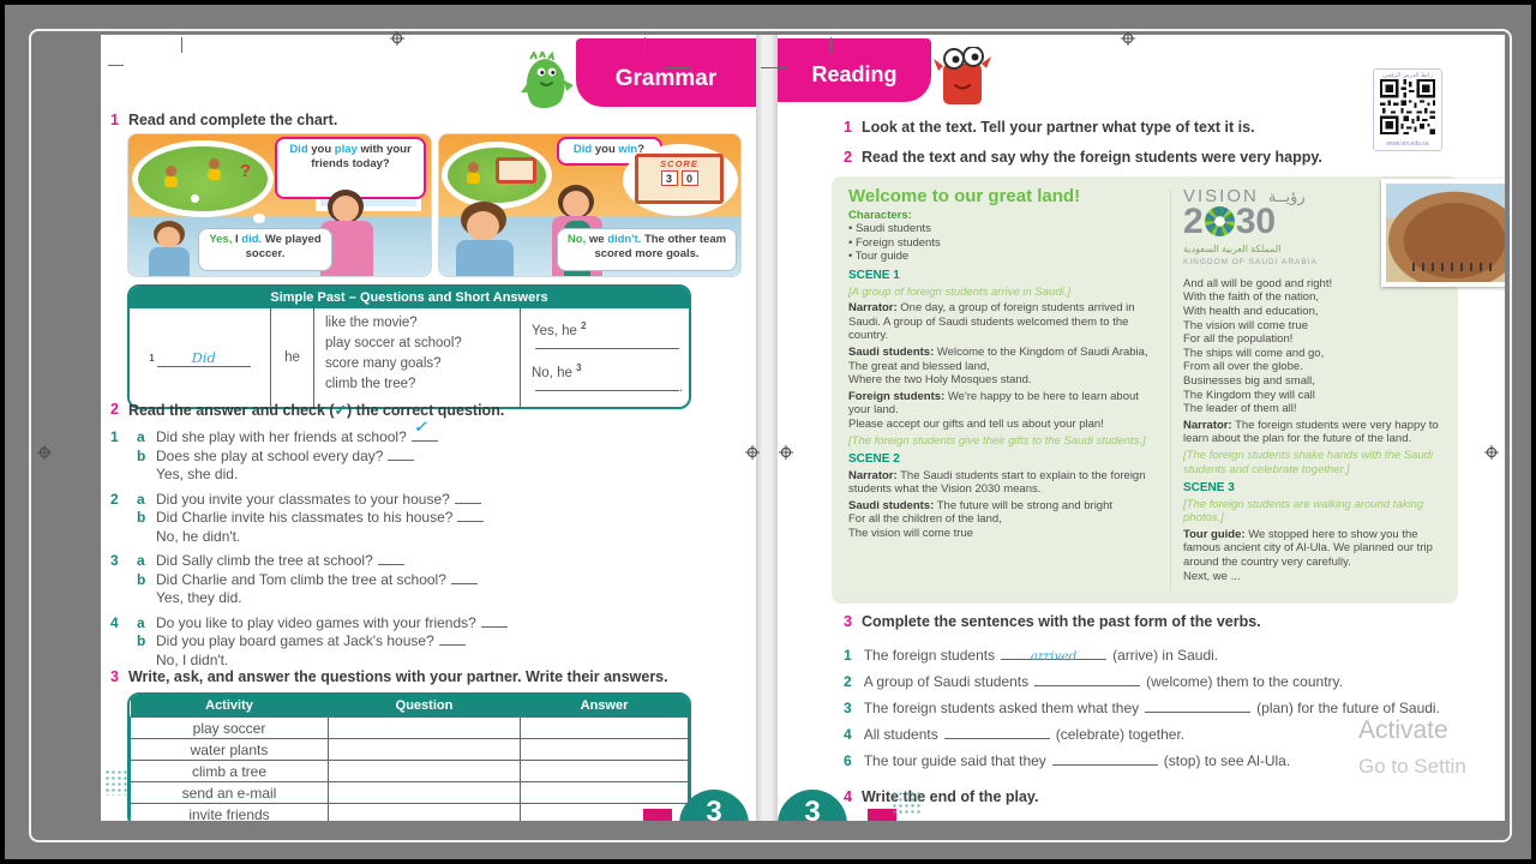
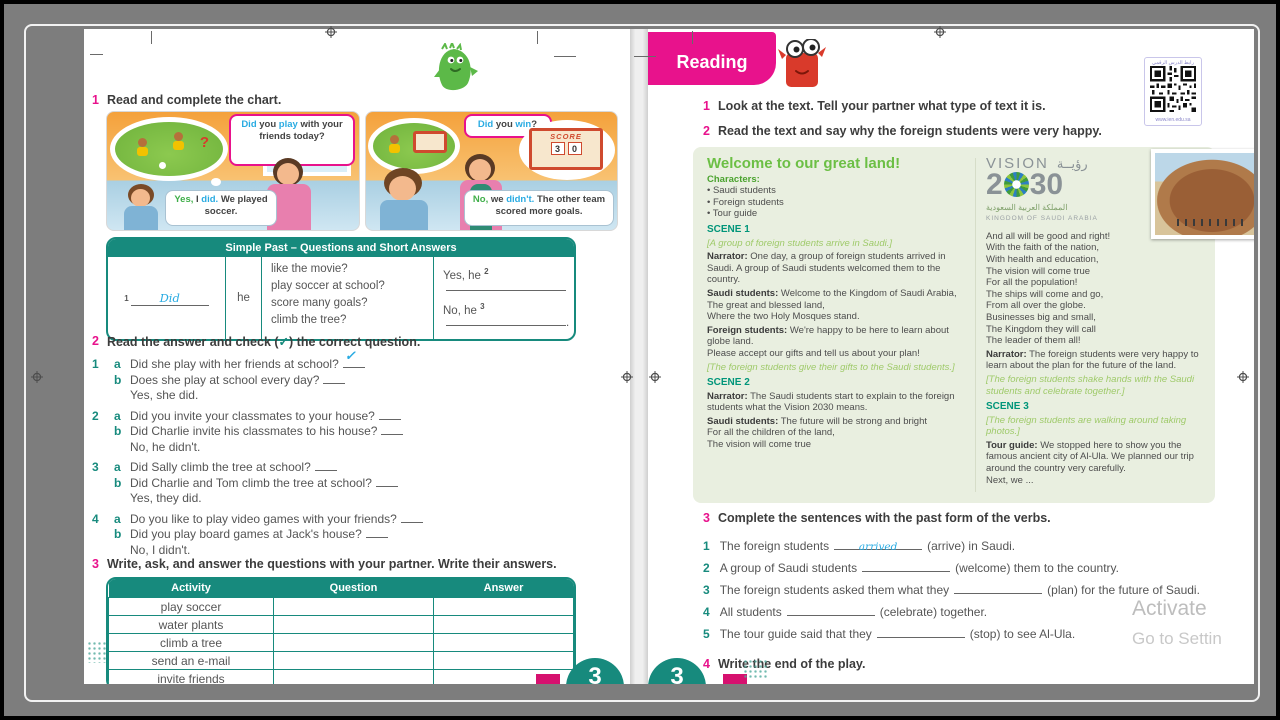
- Grammar
  1
  Read and complete the chart.
  ?
  Did you play with your friends today?
  Yes, I did. We played soccer.
  Did you win?
  SCORE
  3
  0
  No, we didn't. The other team scored more goals.
  Simple Past – Questions and Short Answers
  1
  Did
  he
  like the movie?
  play soccer at school?
  score many goals?
  climb the tree?
  Yes, he 2
  No, he 3 .
  2
  Read the answer and check (✓) the correct question.
  1
  a Did she play with her friends at school?
  ✓
  b Does she play at school every day?
  Yes, she did.
  2
  a Did you invite your classmates to your house?
  b Did Charlie invite his classmates to his house?
  No, he didn't.
  3
  a Did Sally climb the tree at school?
  b Did Charlie and Tom climb the tree at school?
  Yes, they did.
  4
  a Do you like to play video games with your friends?
  b Did you play board games at Jack's house?
  No, I didn't.
  3
  Write, ask, and answer the questions with your partner. Write their answers.
  	Activity	Question	Answer
  play soccer
  water plants
  climb a tree
  send an e-mail
  invite friends
  3
  Reading
  1
  Look at the text. Tell your partner what type of text it is.
  2
  Read the text and say why the foreign students were very happy.
  Welcome to our great land!
  Characters:
  • Saudi students
  • Foreign students
  • Tour guide
  SCENE 1
  [A group of foreign students arrive in Saudi.]
  Narrator: One day, a group of foreign students arrived in Saudi. A group of Saudi students welcomed them to the country.
  Saudi students: Welcome to the Kingdom of Saudi Arabia,
  The great and blessed land,
  Where the two Holy Mosques stand.
- Foreign students: We're happy to be here to learn about your land.
+ Foreign students: We're happy to be here to learn about globe land.
  Please accept our gifts and tell us about your plan!
  [The foreign students give their gifts to the Saudi students.]
  SCENE 2
  Narrator: The Saudi students start to explain to the foreign students what the Vision 2030 means.
  Saudi students: The future will be strong and bright
  For all the children of the land,
  The vision will come true
  VISION
  رؤيــة
  2
  30
  المملكة العربية السعودية
  And all will be good and right!
  With the faith of the nation,
  With health and education,
  The vision will come true
  For all the population!
  The ships will come and go,
  From all over the globe.
  Businesses big and small,
  The Kingdom they will call
  The leader of them all!
  Narrator: The foreign students were very happy to learn about the plan for the future of the land.
  [The foreign students shake hands with the Saudi students and celebrate together.]
  SCENE 3
  [The foreign students are walking around taking photos.]
  Tour guide: We stopped here to show you the famous ancient city of Al-Ula. We planned our trip around the country very carefully.
  Next, we ...
  3
  Complete the sentences with the past form of the verbs.
  1
  The foreign students arrived (arrive) in Saudi.
  2
  A group of Saudi students (welcome) them to the country.
  3
  The foreign students asked them what they (plan) for the future of Saudi.
  4
  All students (celebrate) together.
- 6
+ 5
  The tour guide said that they (stop) to see Al-Ula.
  4
  Write the end of the play.
  3
  Activate
  Go to Settin
